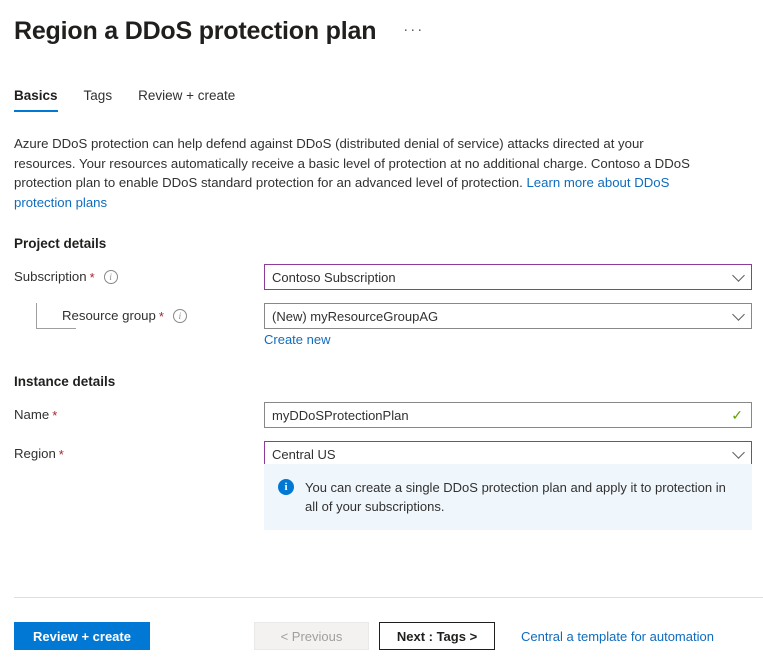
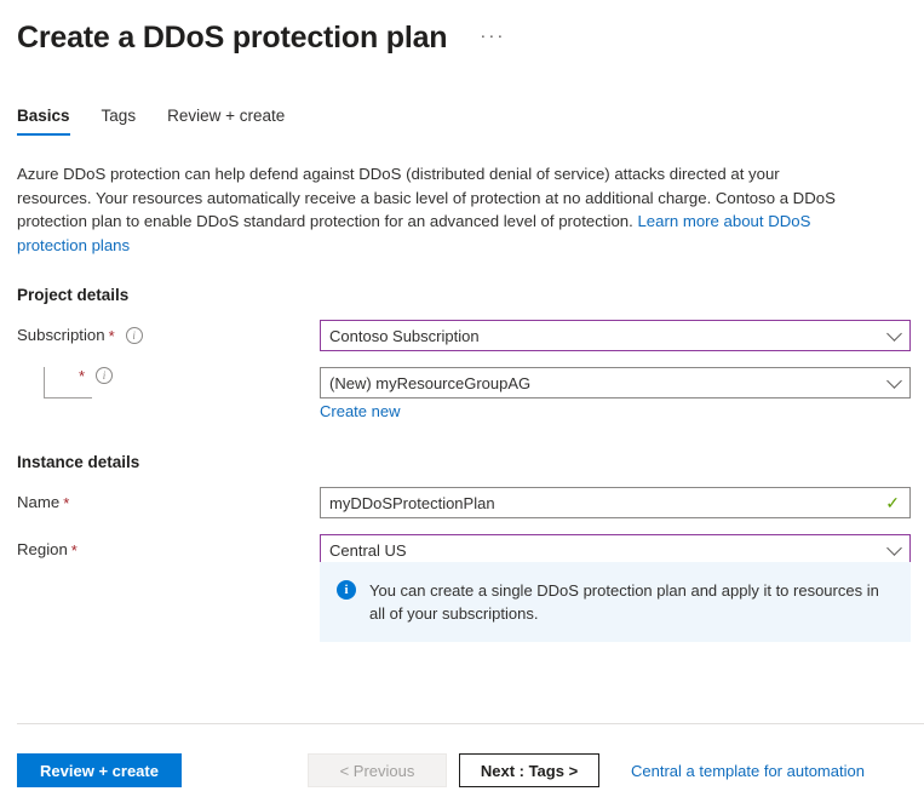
- Region a DDoS protection plan
+ Create a DDoS protection plan
  ···
  Basics
  Tags
  Review + create
  Azure DDoS protection can help defend against DDoS (distributed denial of service) attacks directed at your resources. Your resources automatically receive a basic level of protection at no additional charge. Contoso a DDoS protection plan to enable DDoS standard protection for an advanced level of protection. Learn more about DDoS protection plans
  Project details
  Subscription
  *
  i
  Contoso Subscription
- Resource group
  *
  i
  (New) myResourceGroupAG
  Create new
  Instance details
  Name
  *
  myDDoSProtectionPlan
  ✓
  Region
  *
  Central US
  i
- You can create a single DDoS protection plan and apply it to protection in all of your subscriptions.
+ You can create a single DDoS protection plan and apply it to resources in all of your subscriptions.
  Review + create
  < Previous
  Next : Tags >
  Central a template for automation
